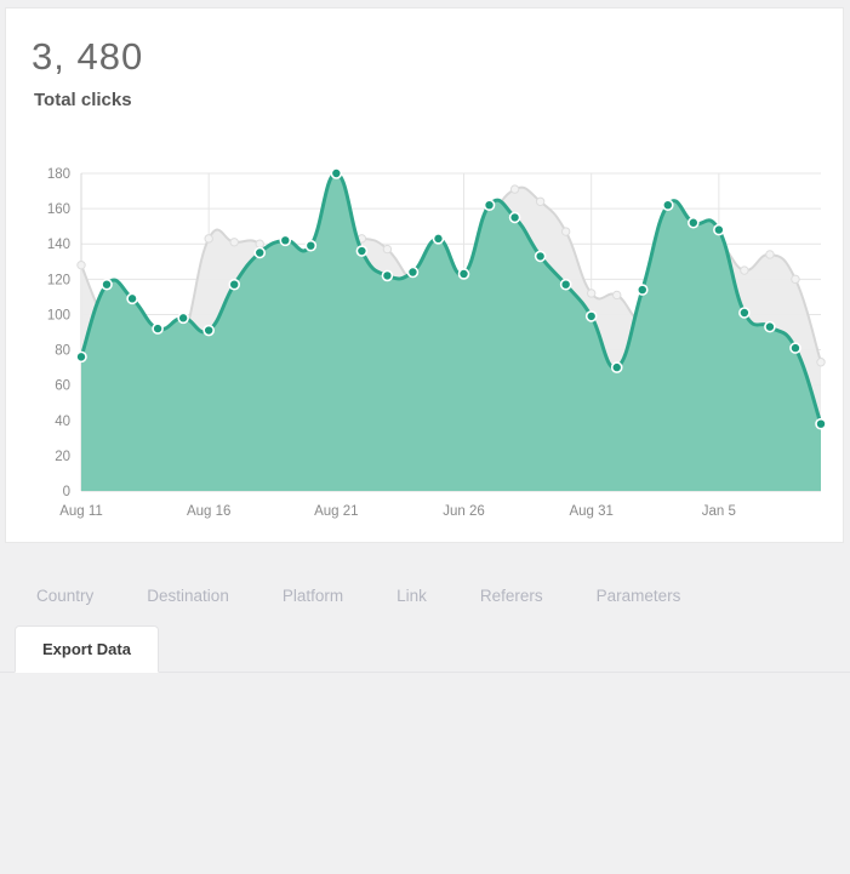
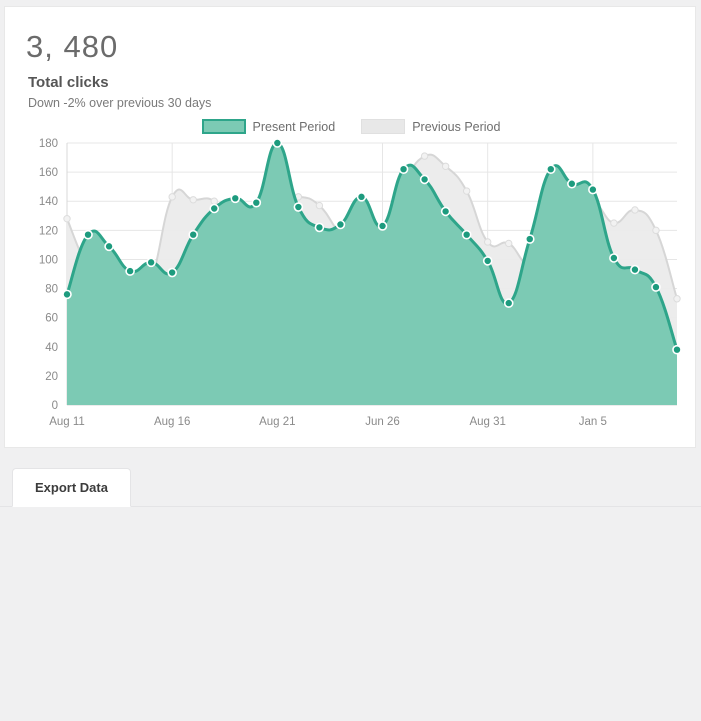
  3, 480
  Total clicks
+ Down -2% over previous 30 days
+ Present Period
+ Previous Period
  0
  20
  40
  60
  80
  100
  120
  140
  160
  180
  Aug 11
  Aug 16
  Aug 21
  Jun 26
  Aug 31
  Jan 5
- Country
- Destination
- Platform
- Link
- Referers
- Parameters
  Export Data
